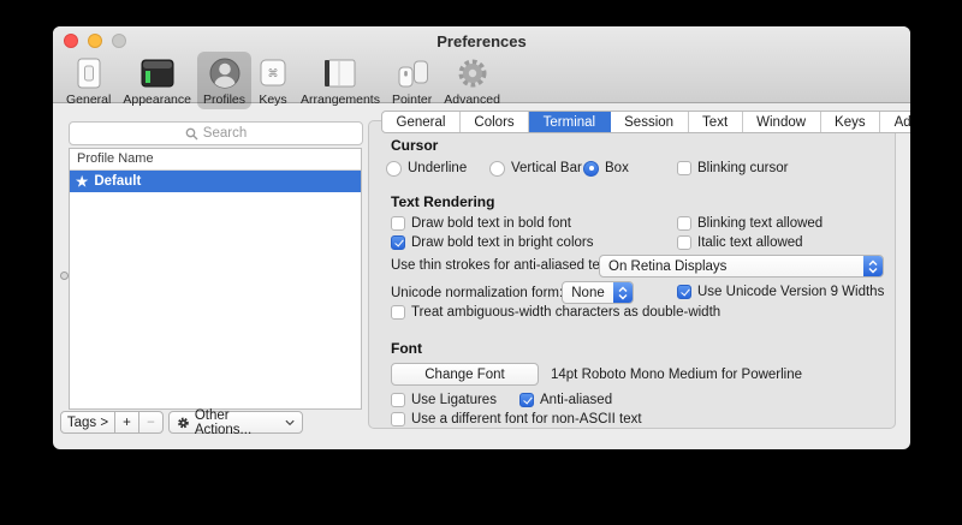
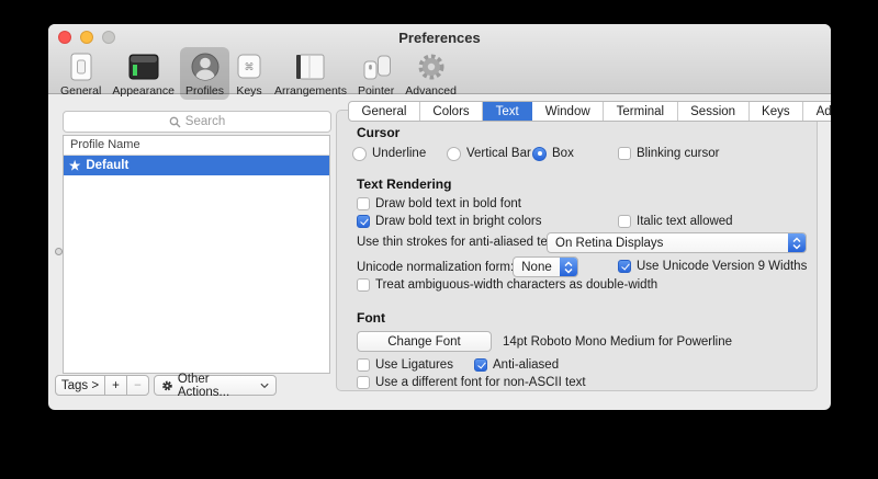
  Preferences
  General
  Appearance
  Profiles
  ⌘
  Keys
  Arrangements
  Pointer
  Advanced
  Search
  Profile Name
  ★
  Default
  Tags >
  +
  −
  Other Actions...
  General
  Colors
- Terminal
+ Text
- Session
+ Window
- Text
+ Terminal
- Window
+ Session
  Keys
  Cursor
  Underline
  Vertical Bar
  Box
  Blinking cursor
  Text Rendering
  Draw bold text in bold font
- Blinking text allowed
  Draw bold text in bright colors
  Italic text allowed
  Use thin strokes for anti-aliased te
  On Retina Displays
  Unicode normalization form
  None
  Use Unicode Version 9 Widths
  Treat ambiguous-width characters as double-width
  Font
  Change Font
  14pt Roboto Mono Medium for Powerline
  Use Ligatures
  Anti-aliased
  Use a different font for non-ASCII text
